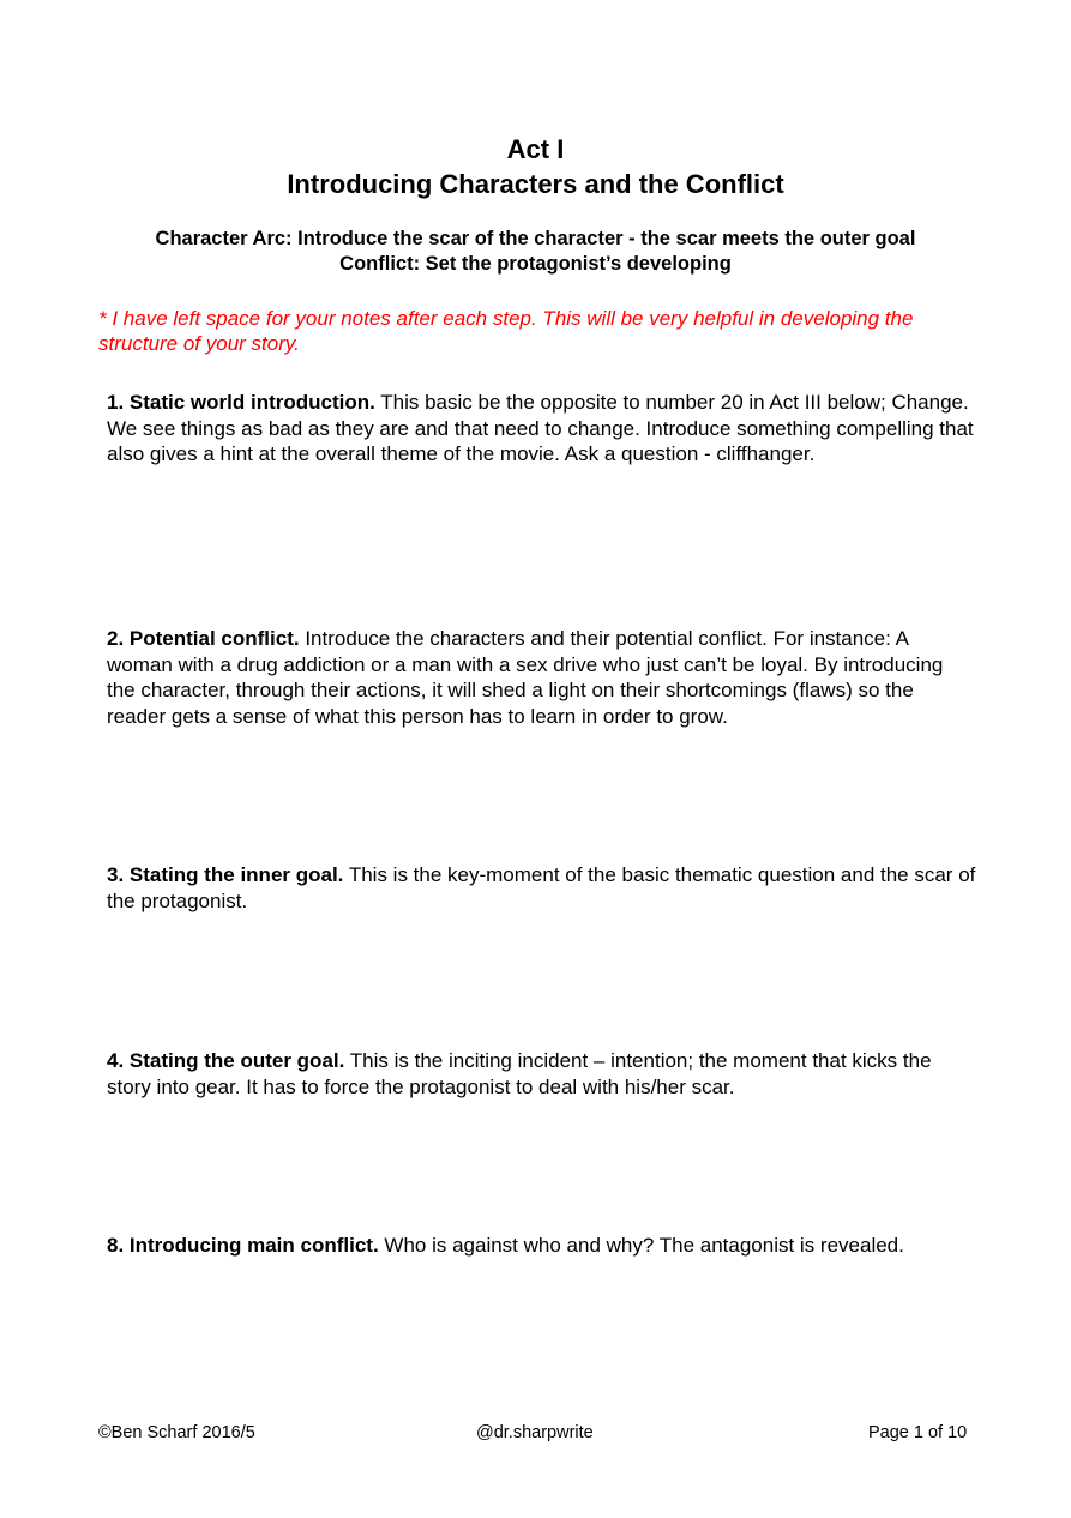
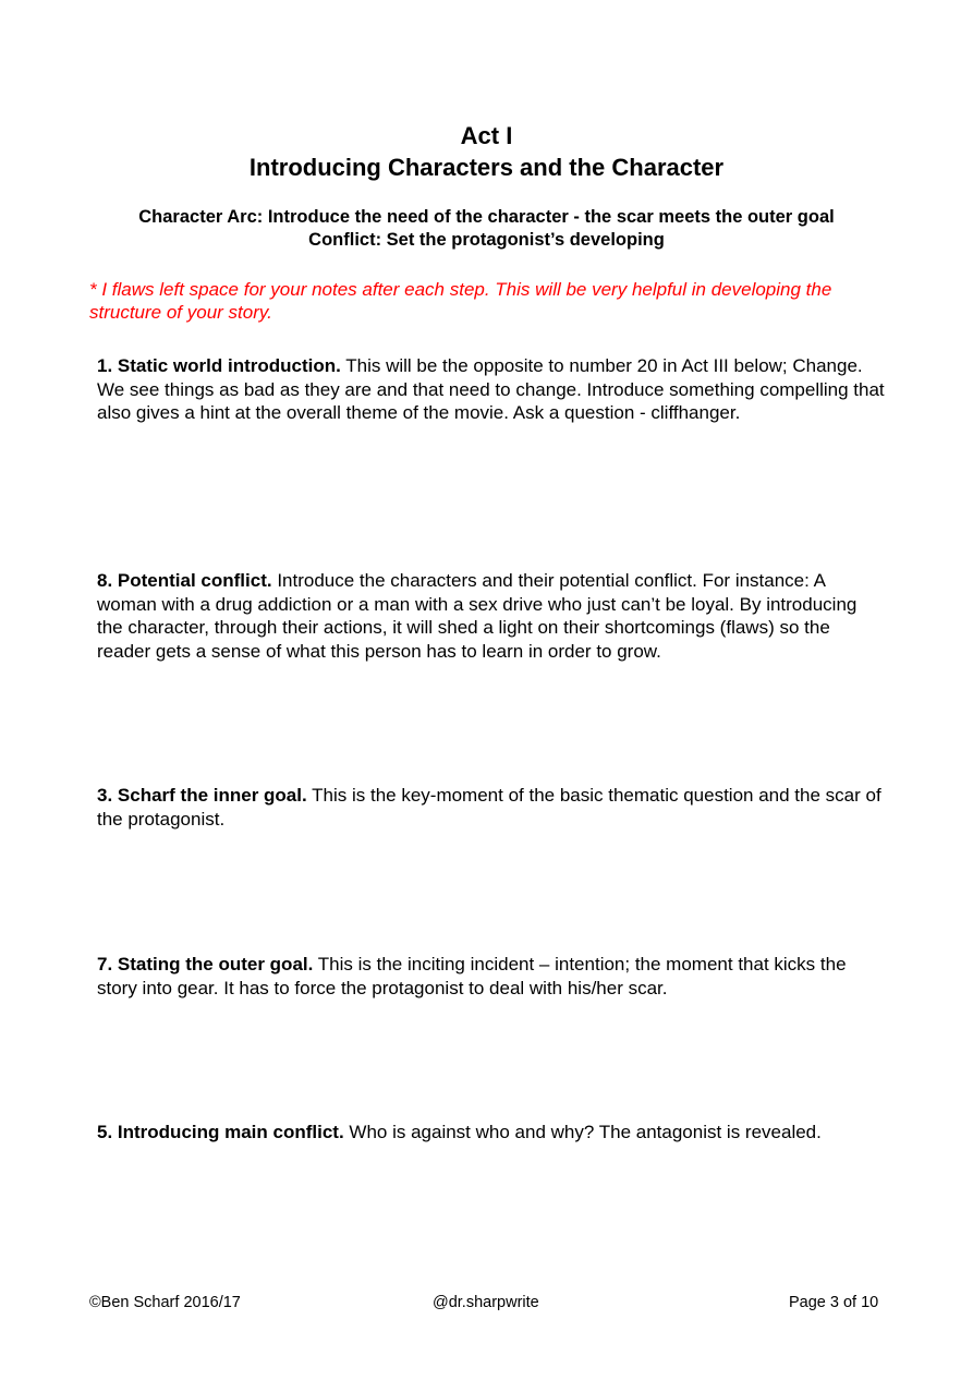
  Act I
- Introducing Characters and the Conflict
+ Introducing Characters and the Character
- Character Arc: Introduce the scar of the character - the scar meets the outer goal
+ Character Arc: Introduce the need of the character - the scar meets the outer goal
  Conflict: Set the protagonist’s developing
- * I have left space for your notes after each step. This will be very helpful in developing the structure of your story.
+ * I flaws left space for your notes after each step. This will be very helpful in developing the structure of your story.
- 1. Static world introduction. This basic be the opposite to number 20 in Act III below; Change. We see things as bad as they are and that need to change. Introduce something compelling that also gives a hint at the overall theme of the movie. Ask a question - cliffhanger.
+ 1. Static world introduction. This will be the opposite to number 20 in Act III below; Change. We see things as bad as they are and that need to change. Introduce something compelling that also gives a hint at the overall theme of the movie. Ask a question - cliffhanger.
- 2. Potential conflict. Introduce the characters and their potential conflict. For instance: A woman with a drug addiction or a man with a sex drive who just can’t be loyal. By introducing the character, through their actions, it will shed a light on their shortcomings (flaws) so the reader gets a sense of what this person has to learn in order to grow.
+ 8. Potential conflict. Introduce the characters and their potential conflict. For instance: A woman with a drug addiction or a man with a sex drive who just can’t be loyal. By introducing the character, through their actions, it will shed a light on their shortcomings (flaws) so the reader gets a sense of what this person has to learn in order to grow.
- 3. Stating the inner goal. This is the key-moment of the basic thematic question and the scar of the protagonist.
+ 3. Scharf the inner goal. This is the key-moment of the basic thematic question and the scar of the protagonist.
- 4. Stating the outer goal. This is the inciting incident – intention; the moment that kicks the story into gear. It has to force the protagonist to deal with his/her scar.
+ 7. Stating the outer goal. This is the inciting incident – intention; the moment that kicks the story into gear. It has to force the protagonist to deal with his/her scar.
- 8. Introducing main conflict. Who is against who and why? The antagonist is revealed.
+ 5. Introducing main conflict. Who is against who and why? The antagonist is revealed.
- ©Ben Scharf 2016/5
+ ©Ben Scharf 2016/17
  @dr.sharpwrite
- Page 1 of 10
+ Page 3 of 10
